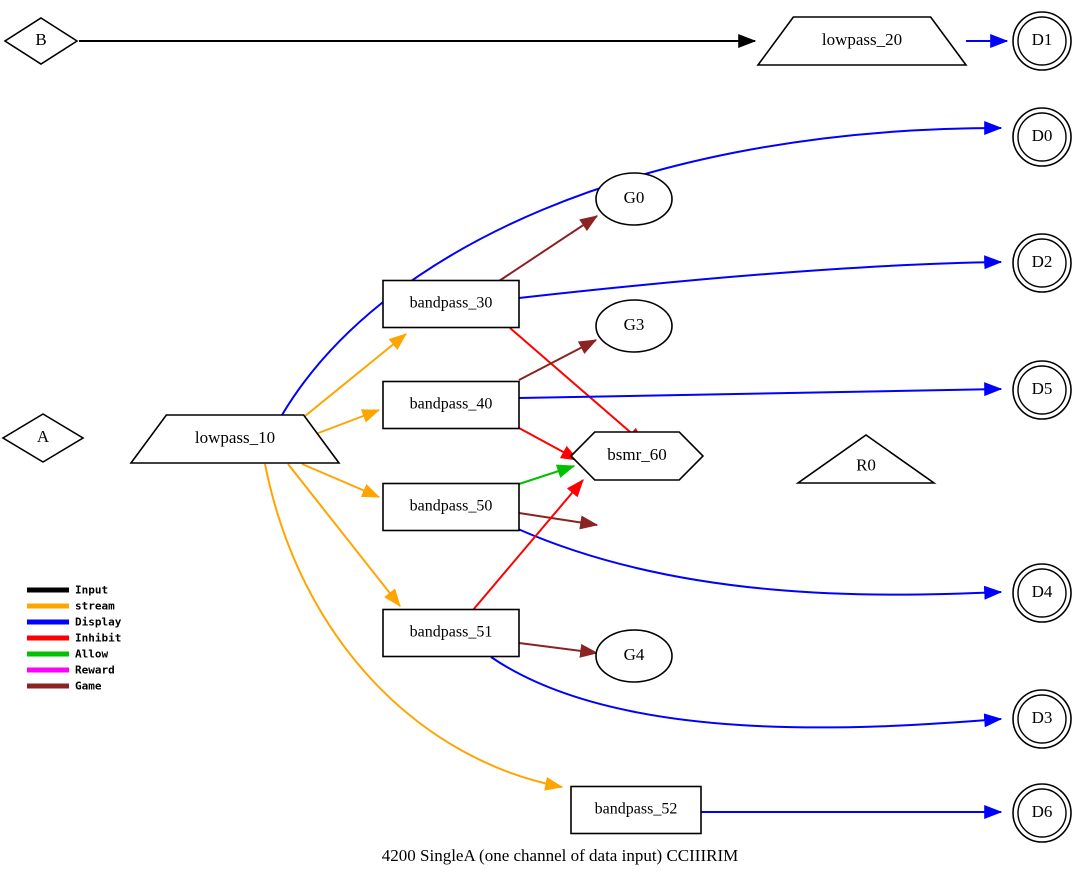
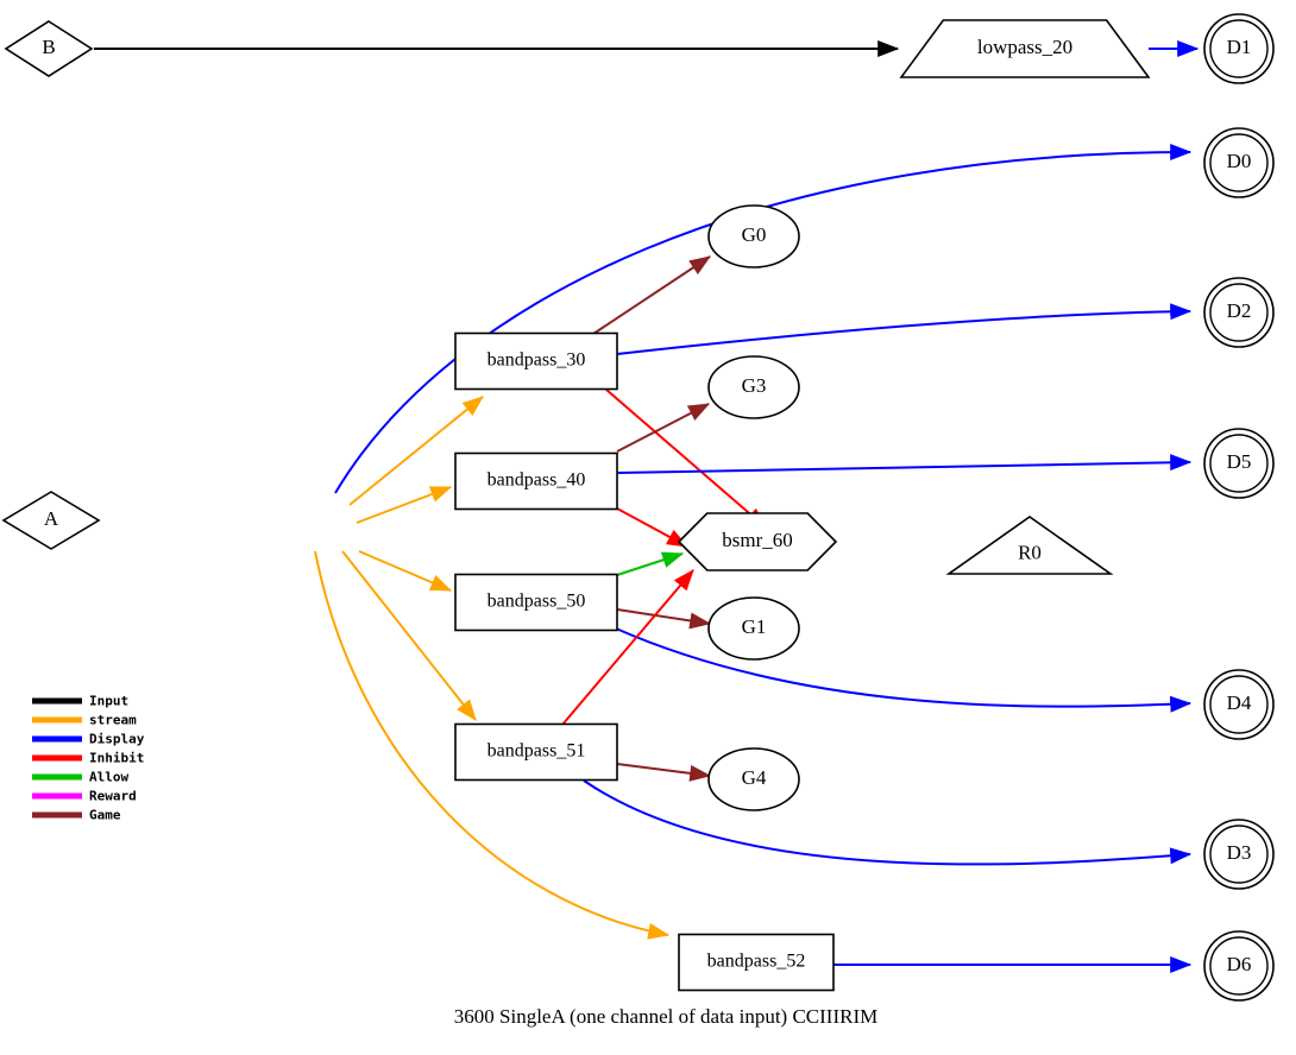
  B
  lowpass_20
  D1
  D0
  G0
  D2
  bandpass_30
  G3
  D5
  bandpass_40
  A
- lowpass_10
  bsmr_60
  R0
  bandpass_50
+ G1
  D4
  bandpass_51
  G4
  D3
  bandpass_52
  D6
  Input
  stream
  Display
  Inhibit
  Allow
  Reward
  Game
- 4200 SingleA (one channel of data input) CCIIIRIM
+ 3600 SingleA (one channel of data input) CCIIIRIM
